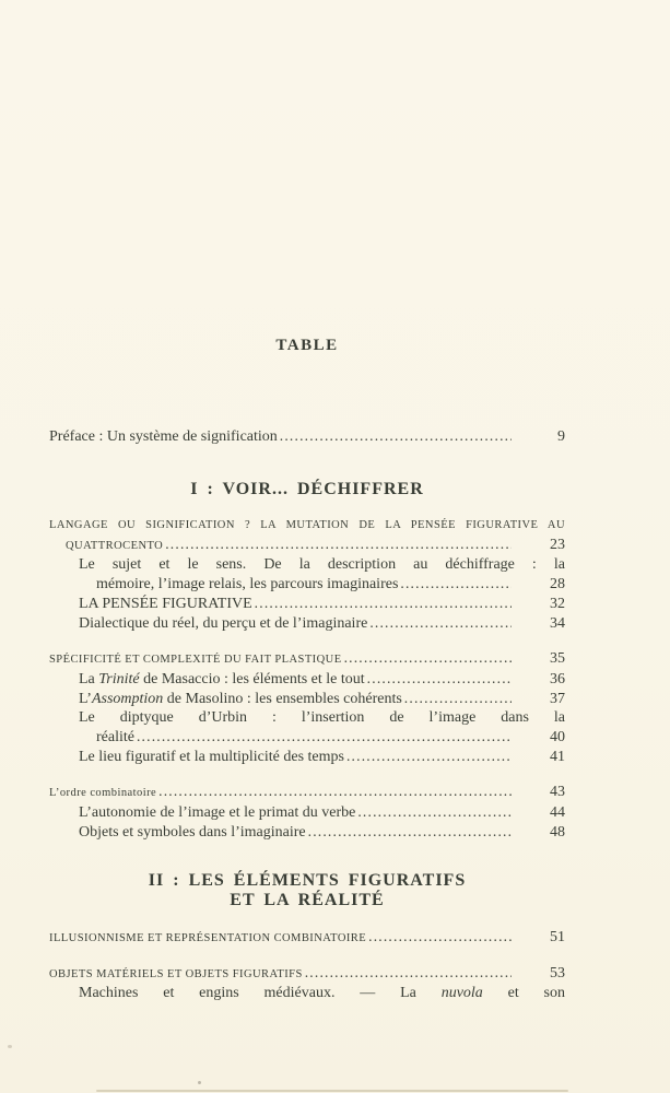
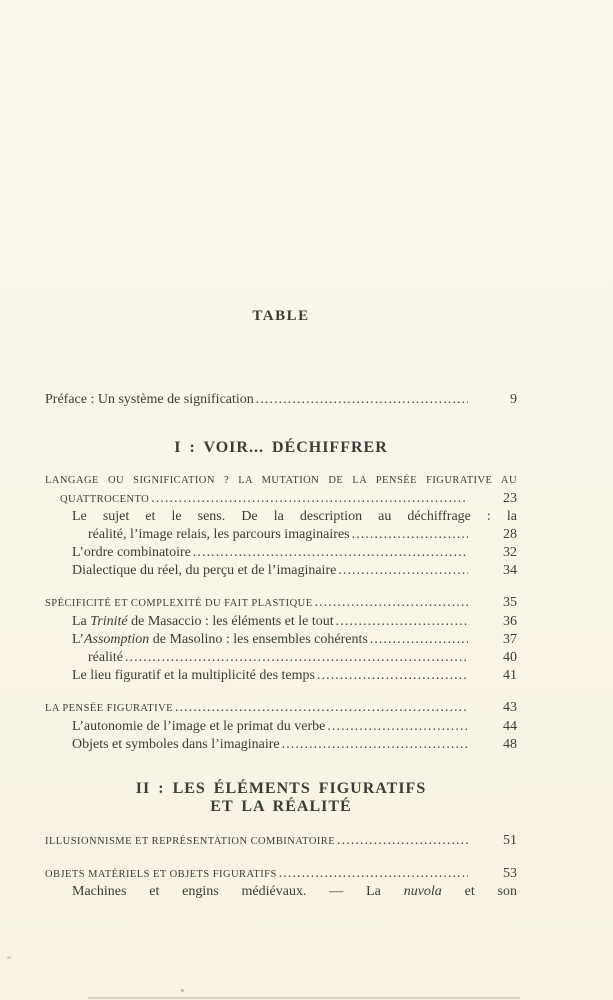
  TABLE
  Préface : Un système de signification
  9
  I : VOIR... DÉCHIFFRER
  LANGAGE OU SIGNIFICATION ? LA MUTATION DE LA PENSÉE FIGURATIVE AU
  QUATTROCENTO
  23
  Le sujet et le sens. De la description au déchiffrage : la
- mémoire, l’image relais, les parcours imaginaires
+ réalité, l’image relais, les parcours imaginaires
  28
- LA PENSÉE FIGURATIVE
+ L’ordre combinatoire
  32
  Dialectique du réel, du perçu et de l’imaginaire
  34
  SPÉCIFICITÉ ET COMPLEXITÉ DU FAIT PLASTIQUE
  35
  La Trinité de Masaccio : les éléments et le tout
  36
  L’Assomption de Masolino : les ensembles cohérents
  37
- Le diptyque d’Urbin : l’insertion de l’image dans la
  réalité
  40
  Le lieu figuratif et la multiplicité des temps
  41
- L’ordre combinatoire
+ LA PENSÉE FIGURATIVE
  43
  L’autonomie de l’image et le primat du verbe
  44
  Objets et symboles dans l’imaginaire
  48
  II : LES ÉLÉMENTS FIGURATIFS
  ET LA RÉALITÉ
  ILLUSIONNISME ET REPRÉSENTATION COMBINATOIRE
  51
  OBJETS MATÉRIELS ET OBJETS FIGURATIFS
  53
  Machines et engins médiévaux. — La nuvola et son
